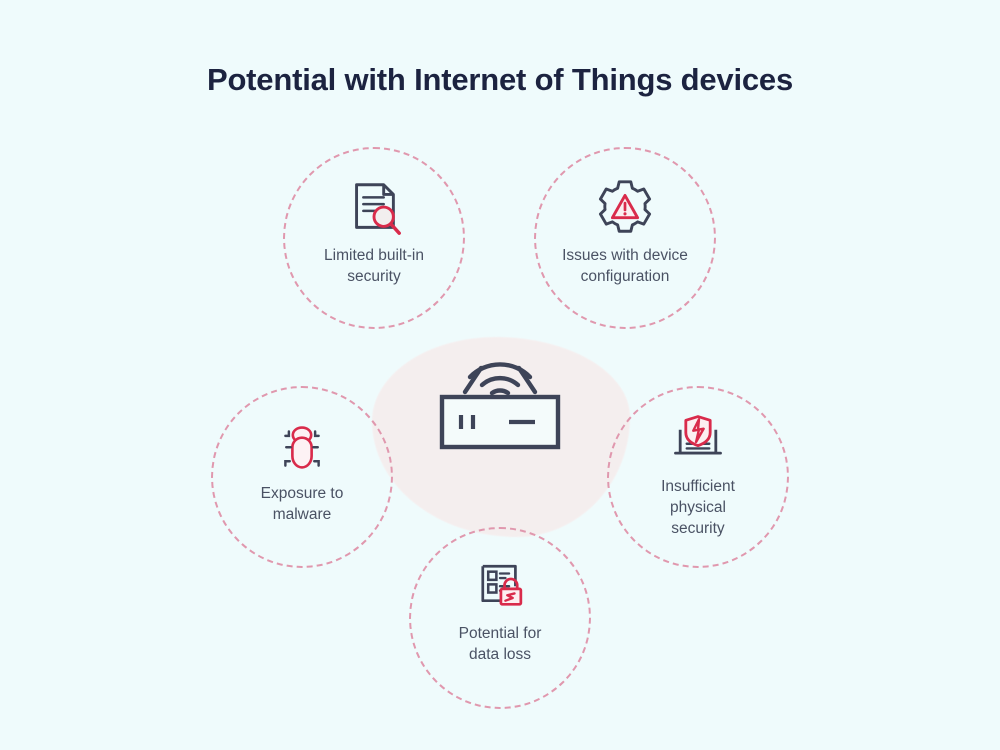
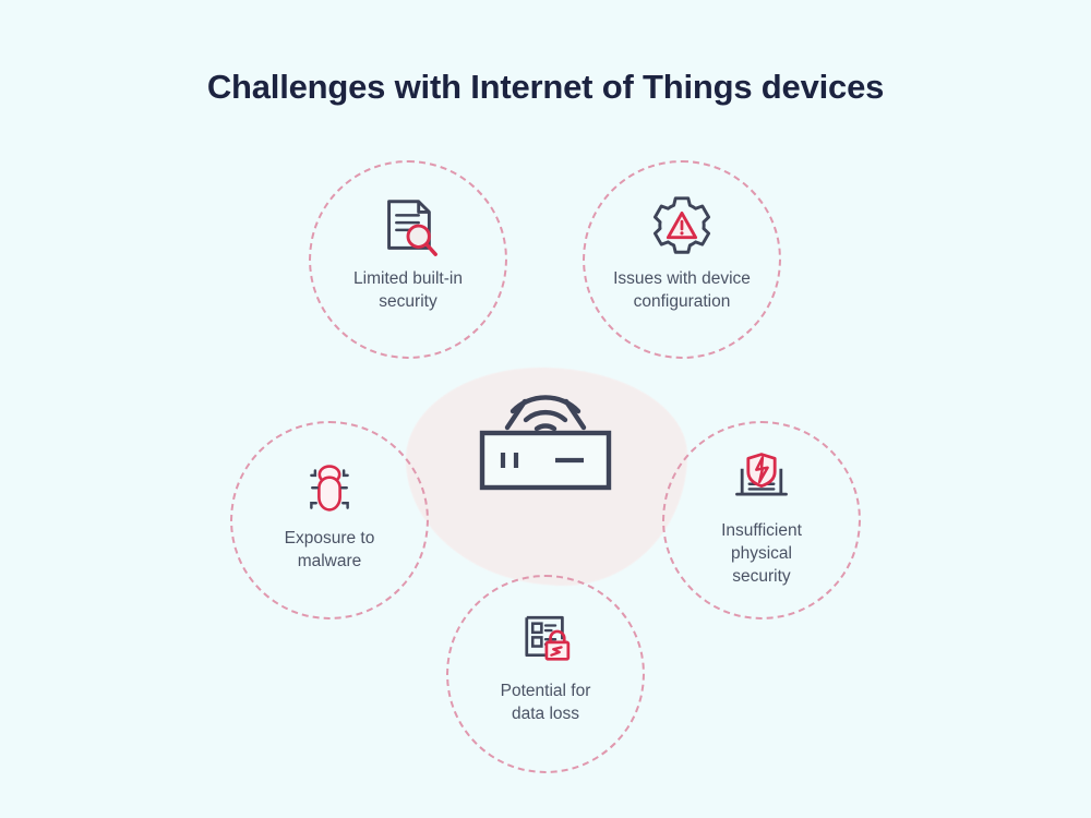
- Potential with Internet of Things devices
+ Challenges with Internet of Things devices
  Limited built-in
  security
  Issues with device
  configuration
  Exposure to
  malware
  Insufficient
  physical
  security
  Potential for
  data loss
